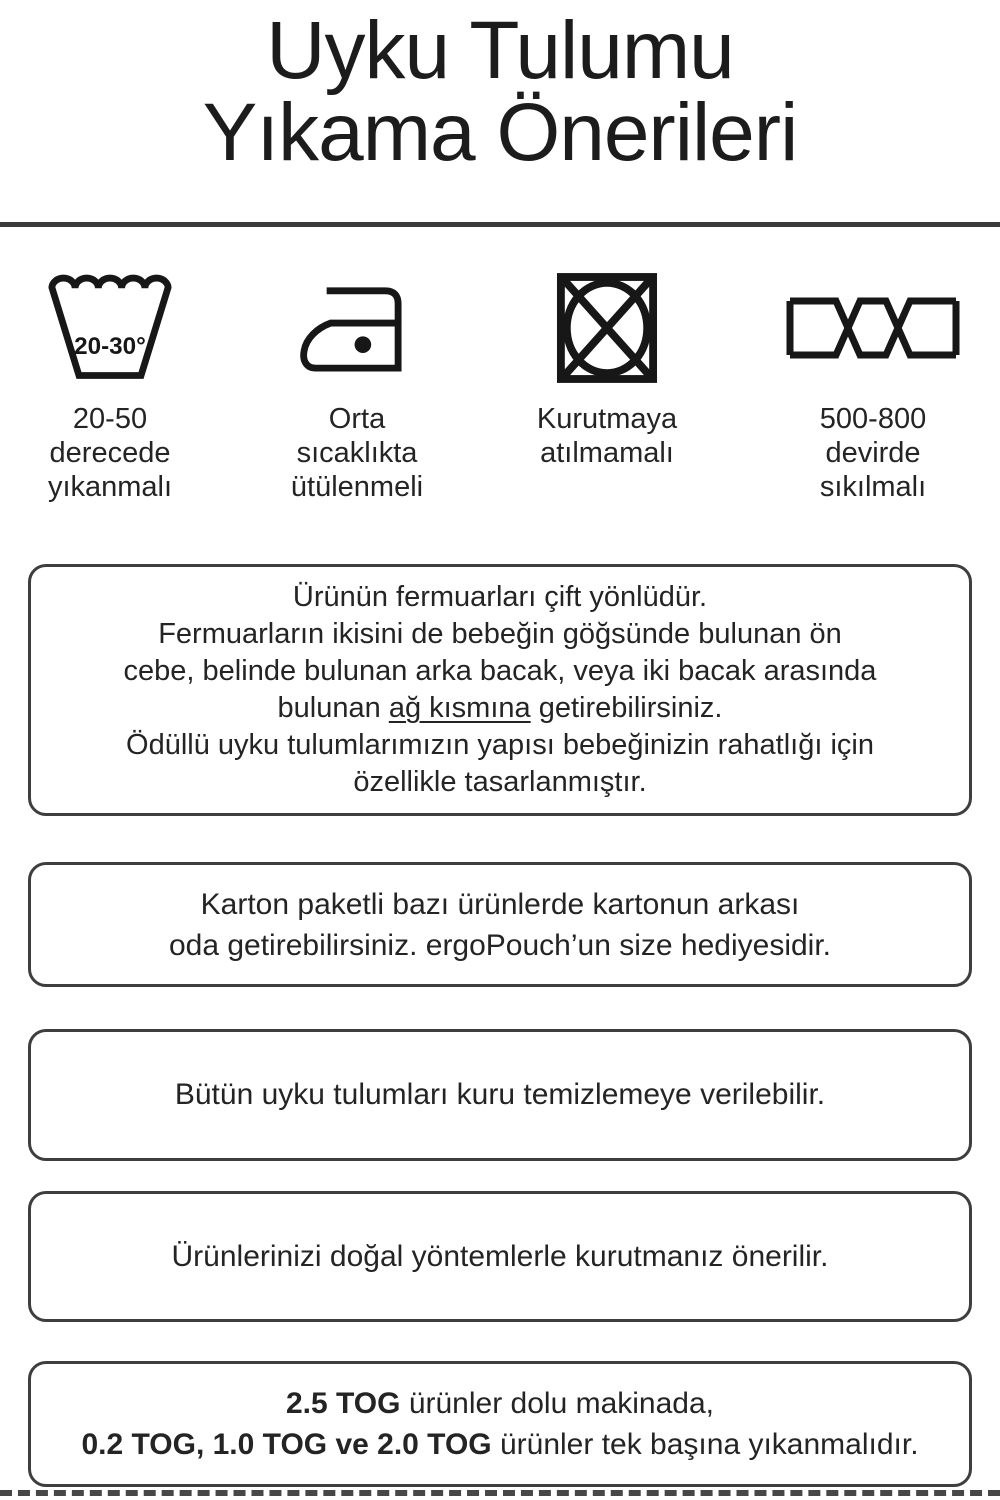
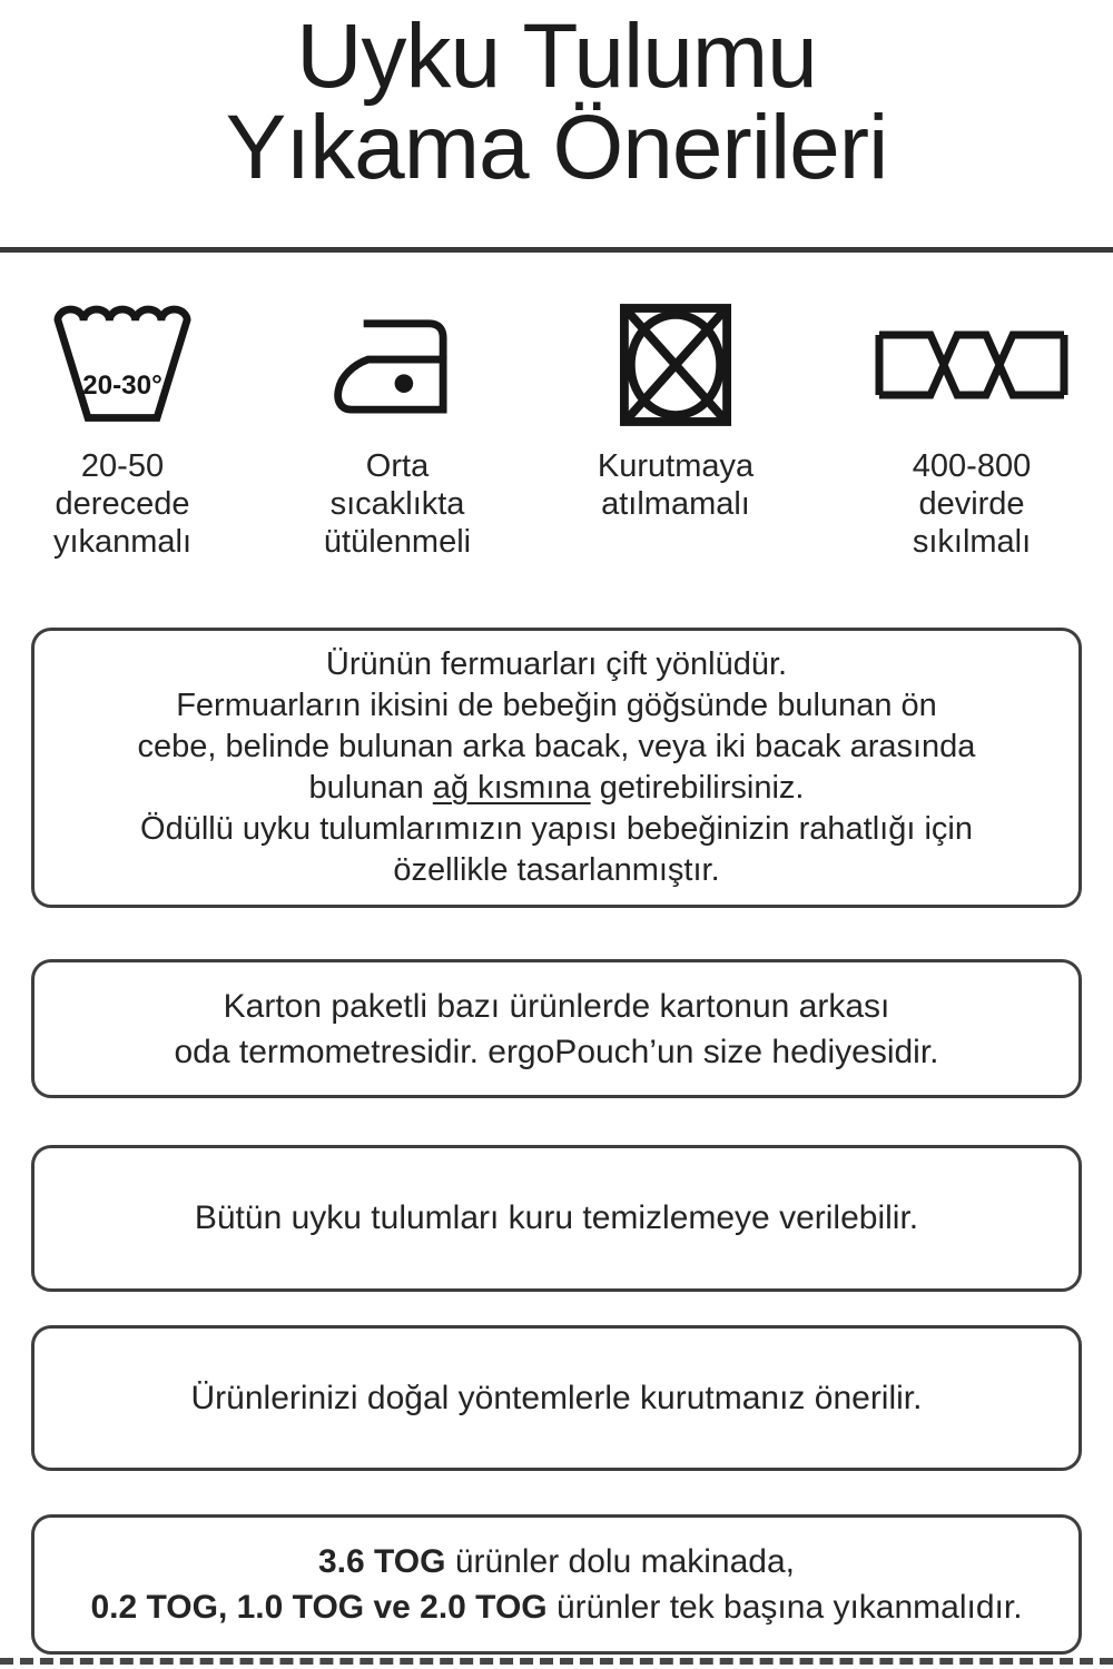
  Uyku Tulumu
  Yıkama Önerileri
  20-30°
  20-50
  derecede
  yıkanmalı
  Orta
  sıcaklıkta
  ütülenmeli
  Kurutmaya
  atılmamalı
- 500-800
+ 400-800
  devirde
  sıkılmalı
  Ürünün fermuarları çift yönlüdür.
  Fermuarların ikisini de bebeğin göğsünde bulunan ön
  cebe, belinde bulunan arka bacak, veya iki bacak arasında
  bulunan ağ kısmına getirebilirsiniz.
  Ödüllü uyku tulumlarımızın yapısı bebeğinizin rahatlığı için
  özellikle tasarlanmıştır.
  Karton paketli bazı ürünlerde kartonun arkası
- oda getirebilirsiniz. ergoPouch’un size hediyesidir.
+ oda termometresidir. ergoPouch’un size hediyesidir.
  Bütün uyku tulumları kuru temizlemeye verilebilir.
  Ürünlerinizi doğal yöntemlerle kurutmanız önerilir.
- 2.5 TOG ürünler dolu makinada,
+ 3.6 TOG ürünler dolu makinada,
  0.2 TOG, 1.0 TOG ve 2.0 TOG ürünler tek başına yıkanmalıdır.
